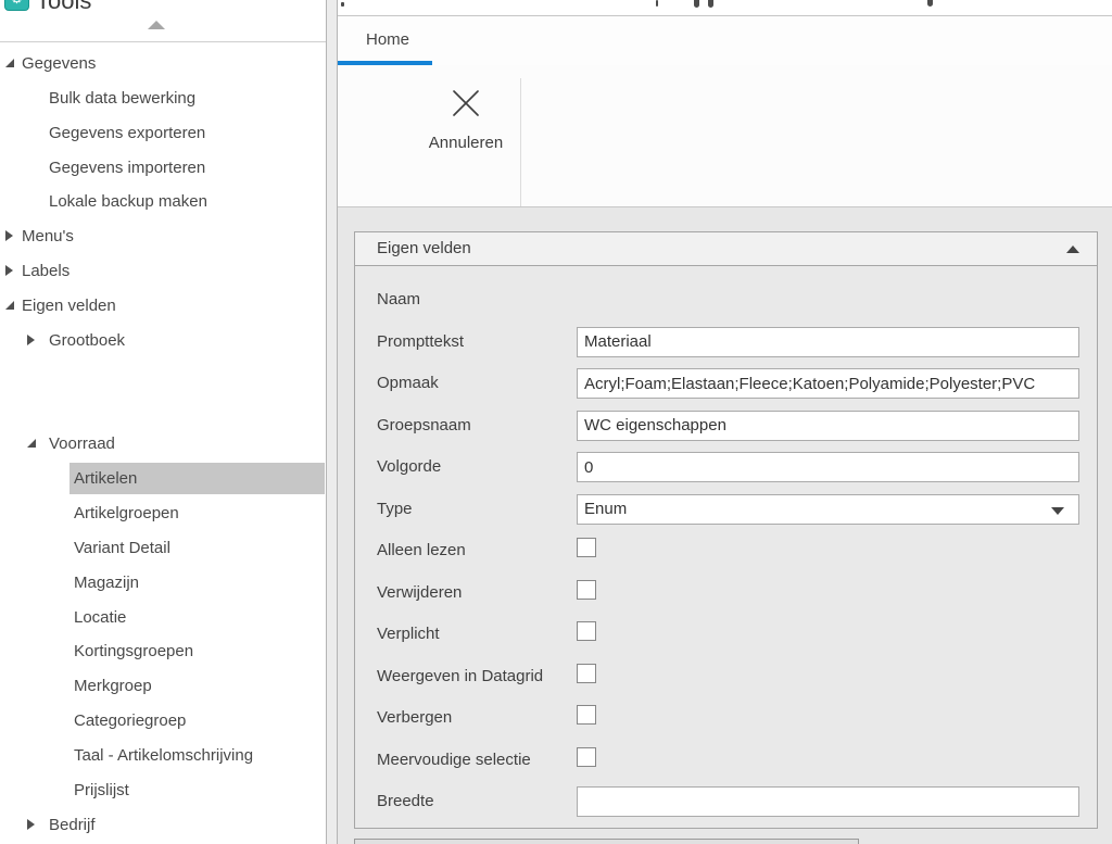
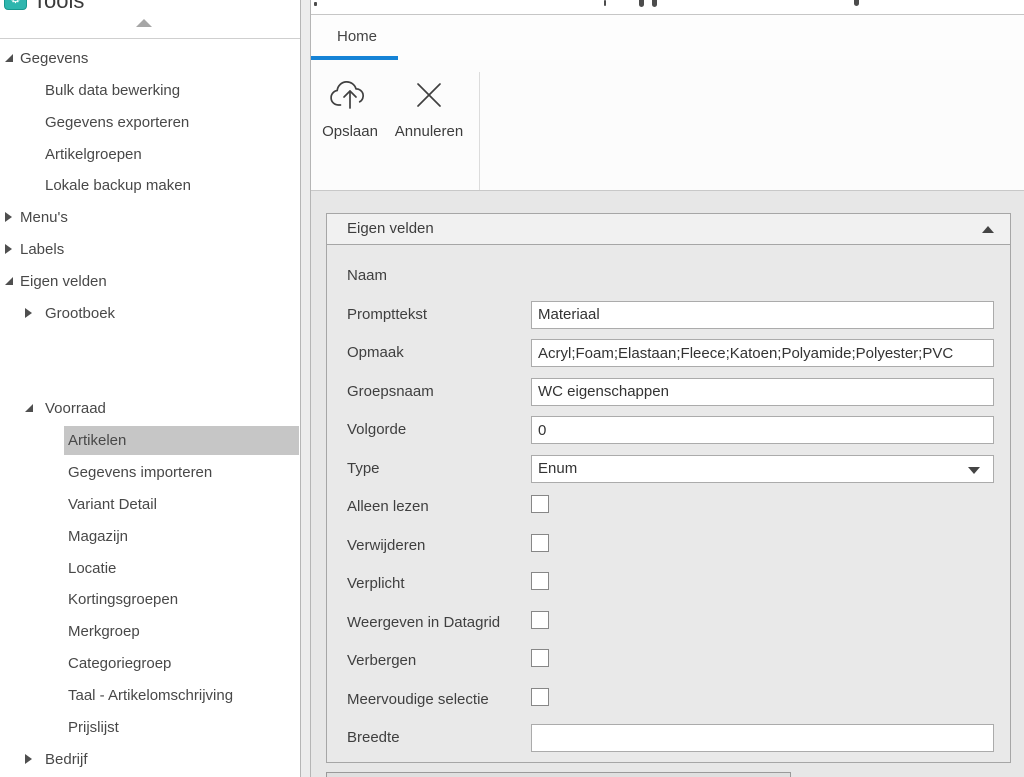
  Gegevens
  Bulk data bewerking
  Gegevens exporteren
- Gegevens importeren
+ Artikelgroepen
  Lokale backup maken
  Menu's
  Labels
  Eigen velden
  Grootboek
  Voorraad
  Artikelen
- Artikelgroepen
+ Gegevens importeren
  Variant Detail
  Magazijn
  Locatie
  Kortingsgroepen
  Merkgroep
  Categoriegroep
  Taal - Artikelomschrijving
  Prijslijst
  Bedrijf
  Tools
  Home
+ Opslaan
  Annuleren
  Eigen velden
  Naam
  Prompttekst
  Materiaal
  Opmaak
  Acryl;Foam;Elastaan;Fleece;Katoen;Polyamide;Polyester;PVC
  Groepsnaam
  WC eigenschappen
  Volgorde
  0
  Type
  Enum
  Alleen lezen
  Verwijderen
  Verplicht
  Weergeven in Datagrid
  Verbergen
  Meervoudige selectie
  Breedte
